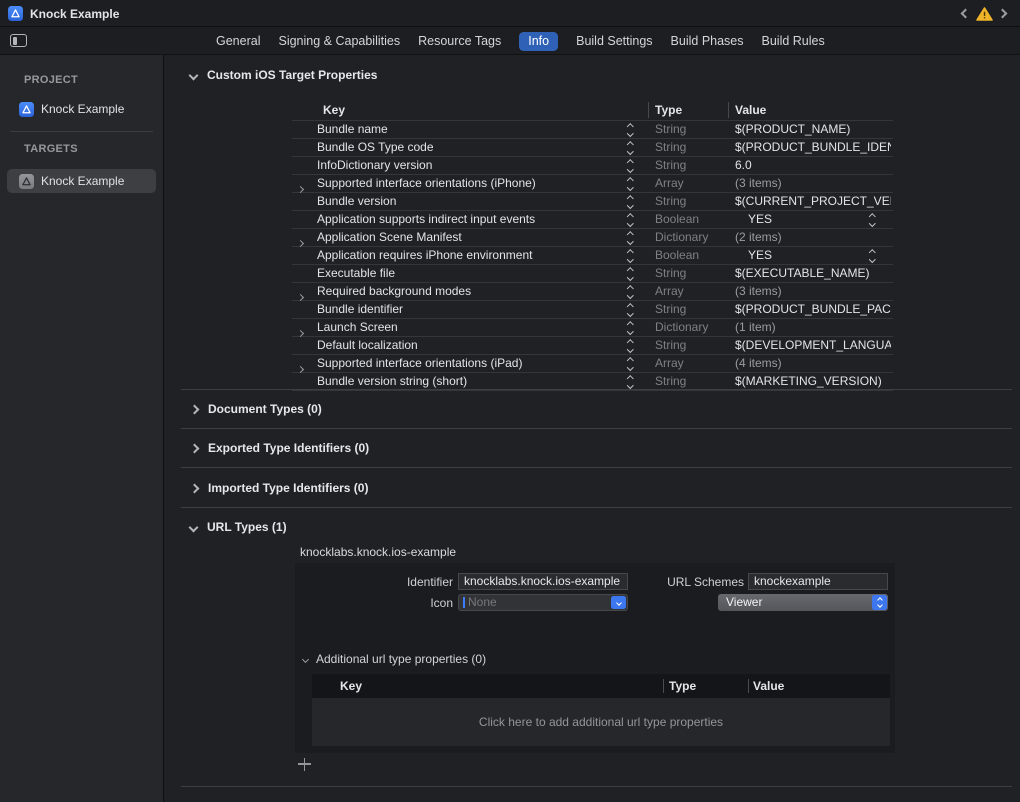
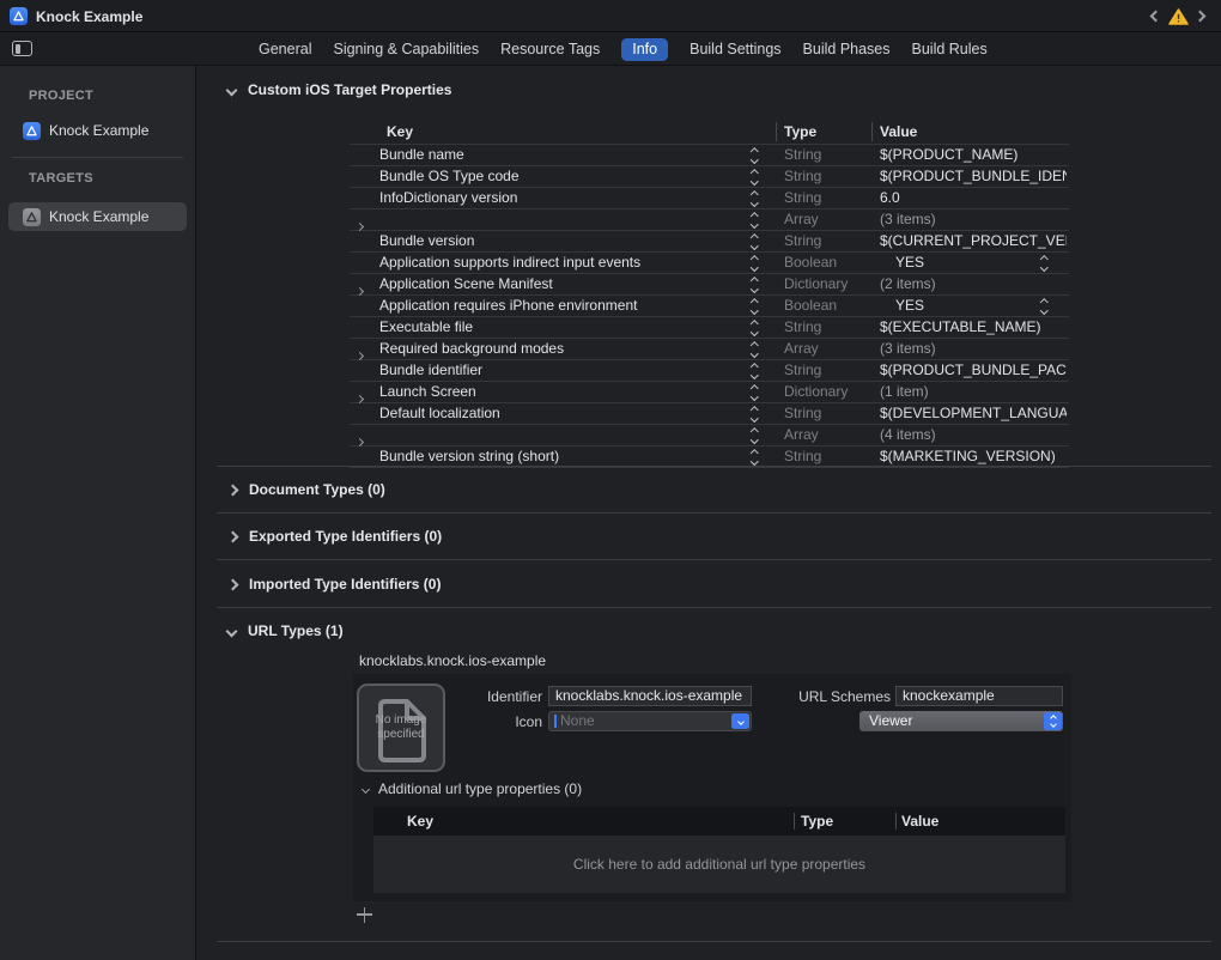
  Knock Example
  General
  Signing & Capabilities
  Resource Tags
  Info
  Build Settings
  Build Phases
  Build Rules
  PROJECT
  Knock Example
  TARGETS
  Knock Example
  Custom iOS Target Properties
  Key
  Type
  Value
  Bundle name
  String
  $(PRODUCT_NAME)
  Bundle OS Type code
  String
  $(PRODUCT_BUNDLE_IDE
  InfoDictionary version
  String
  6.0
- Supported interface orientations (iPhone)
  Array
  (3 items)
  Bundle version
  String
  $(CURRENT_PROJECT_VE
  Application supports indirect input events
  Boolean
  YES
  Application Scene Manifest
  Dictionary
  (2 items)
  Application requires iPhone environment
  Boolean
  YES
  Executable file
  String
  $(EXECUTABLE_NAME)
  Required background modes
  Array
  (3 items)
  Bundle identifier
  String
  Launch Screen
  Dictionary
  (1 item)
  Default localization
  String
  $(DEVELOPMENT_LANGUA
- Supported interface orientations (iPad)
  Array
  (4 items)
  Bundle version string (short)
  String
  $(MARKETING_VERSION)
  Document Types (0)
  Exported Type Identifiers (0)
  Imported Type Identifiers (0)
  URL Types (1)
  knocklabs.knock.ios-example
+ No image specified
  Identifier
  knocklabs.knock.ios-example
  URL Schemes
  knockexample
  Icon
  None
  Viewer
  Additional url type properties (0)
  Key
  Type
  Value
  Click here to add additional url type properties
